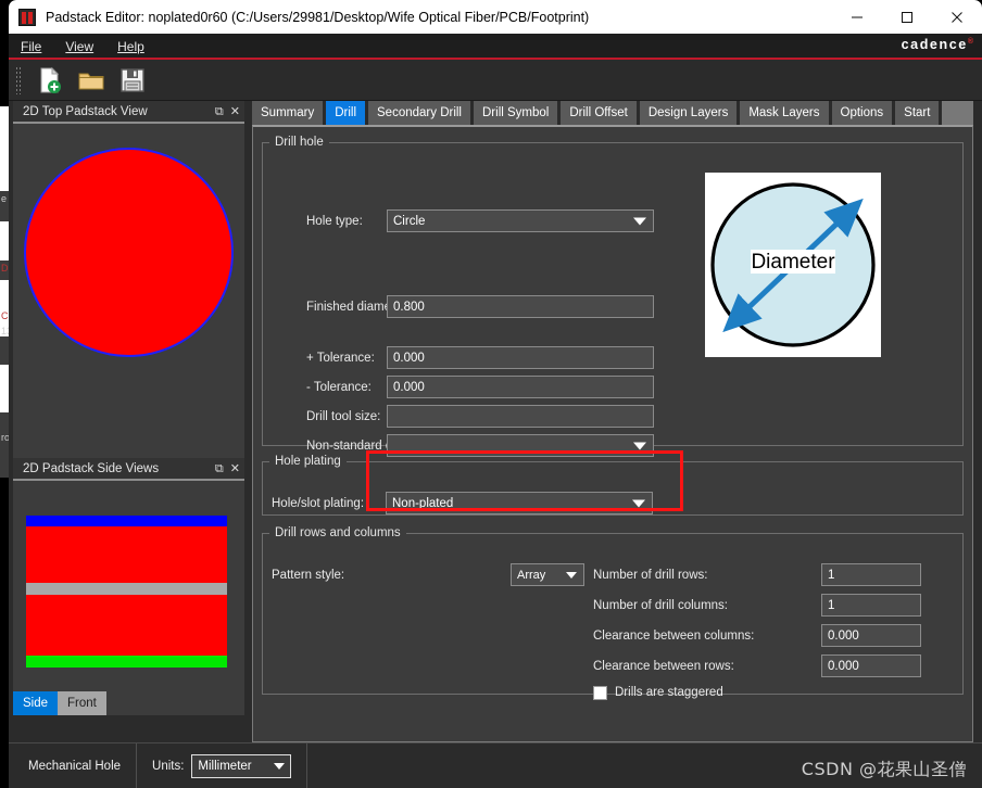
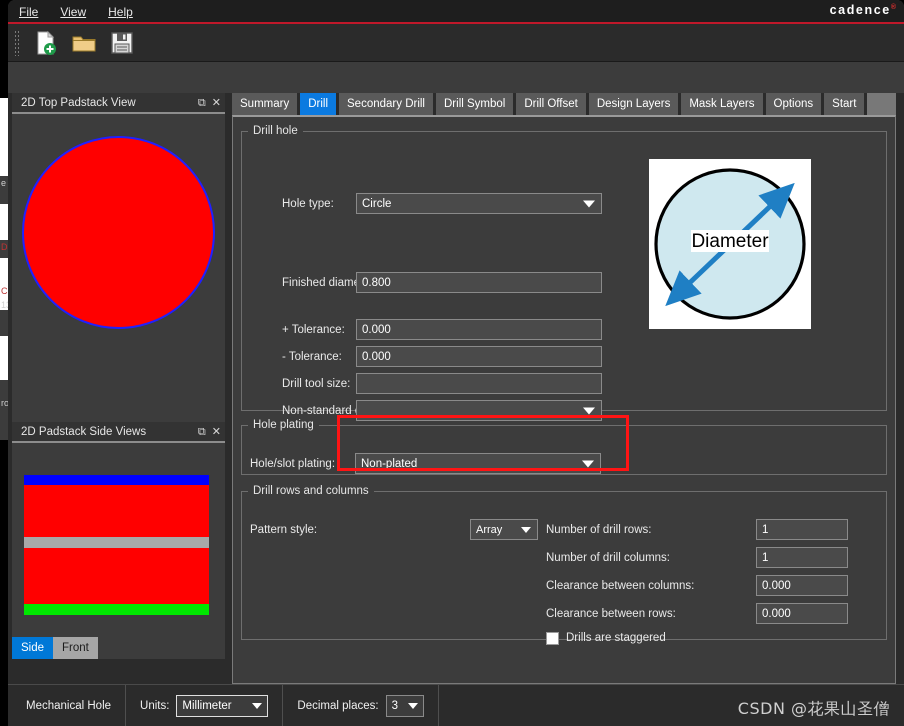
  e
  C
  ro
- Padstack Editor: noplated0r60 (C:/Users/29981/Desktop/Wife Optical Fiber/PCB/Footprint)
  File
  View
  Help
  cadence
  2D Top Padstack View
  ⧉
  ✕
  2D Padstack Side Views
  ⧉
  ✕
  Side
  Front
  Summary
  Drill
  Secondary Drill
  Drill Symbol
  Drill Offset
  Design Layers
  Mask Layers
  Options
  Start
  Drill hole
  Hole type:
  Circle
  Finished diam
  0.800
  + Tolerance:
  0.000
  - Tolerance:
  0.000
  Drill tool size:
  Diameter
  Hole plating
  Hole/slot plating:
  Non-plated
  Drill rows and columns
  Pattern style:
  Array
  Number of drill rows:
  1
  Number of drill columns:
  1
  Clearance between columns:
  0.000
  Clearance between rows:
  0.000
  Drills are staggered
  Mechanical Hole
  Units:
  Millimeter
+ Decimal places:
+ 3
  CSDN @花果山圣僧
